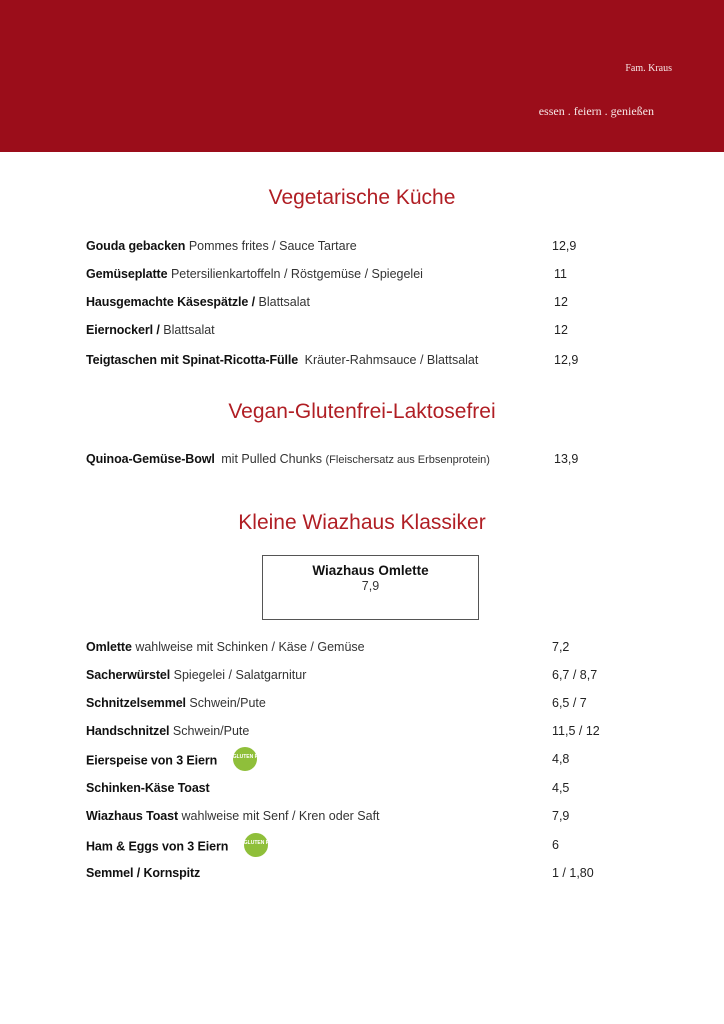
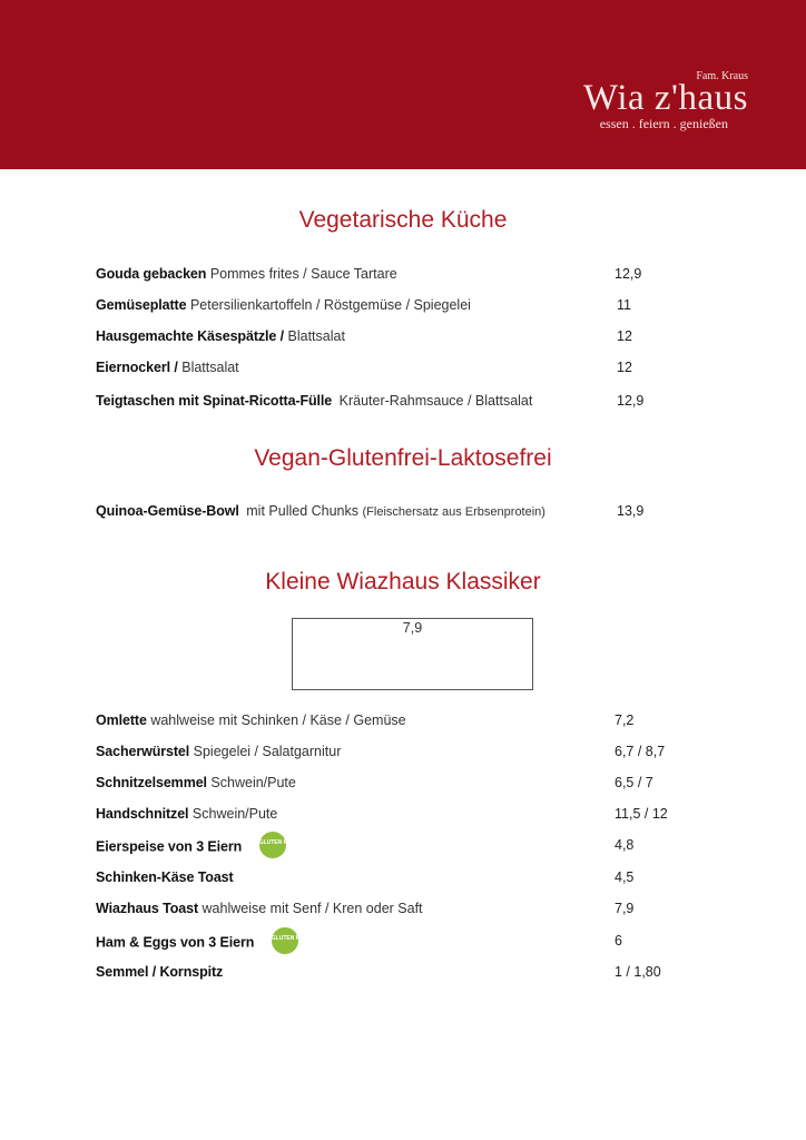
  Fam. Kraus
+ Wia z'haus
  essen . feiern . genießen
  Vegetarische Küche
  Gouda gebacken Pommes frites / Sauce Tartare
  12,9
  Gemüseplatte Petersilienkartoffeln / Röstgemüse / Spiegelei
  11
  Hausgemachte Käsespätzle / Blattsalat
  12
  Eiernockerl / Blattsalat
  12
  Teigtaschen mit Spinat-Ricotta-Fülle Kräuter-Rahmsauce / Blattsalat
  12,9
  Vegan-Glutenfrei-Laktosefrei
  Quinoa-Gemüse-Bowl mit Pulled Chunks (Fleischersatz aus Erbsenprotein)
  13,9
  Kleine Wiazhaus Klassiker
- Wiazhaus Omlette
  7,9
  Omlette wahlweise mit Schinken / Käse / Gemüse
  7,2
  Sacherwürstel Spiegelei / Salatgarnitur
  6,7 / 8,7
  Schnitzelsemmel Schwein/Pute
  6,5 / 7
  Handschnitzel Schwein/Pute
  11,5 / 12
  Eierspeise von 3 Eiern
  4,8
  Schinken-Käse Toast
  4,5
  Wiazhaus Toast wahlweise mit Senf / Kren oder Saft
  7,9
  Ham & Eggs von 3 Eiern
  6
  Semmel / Kornspitz
  1 / 1,80
